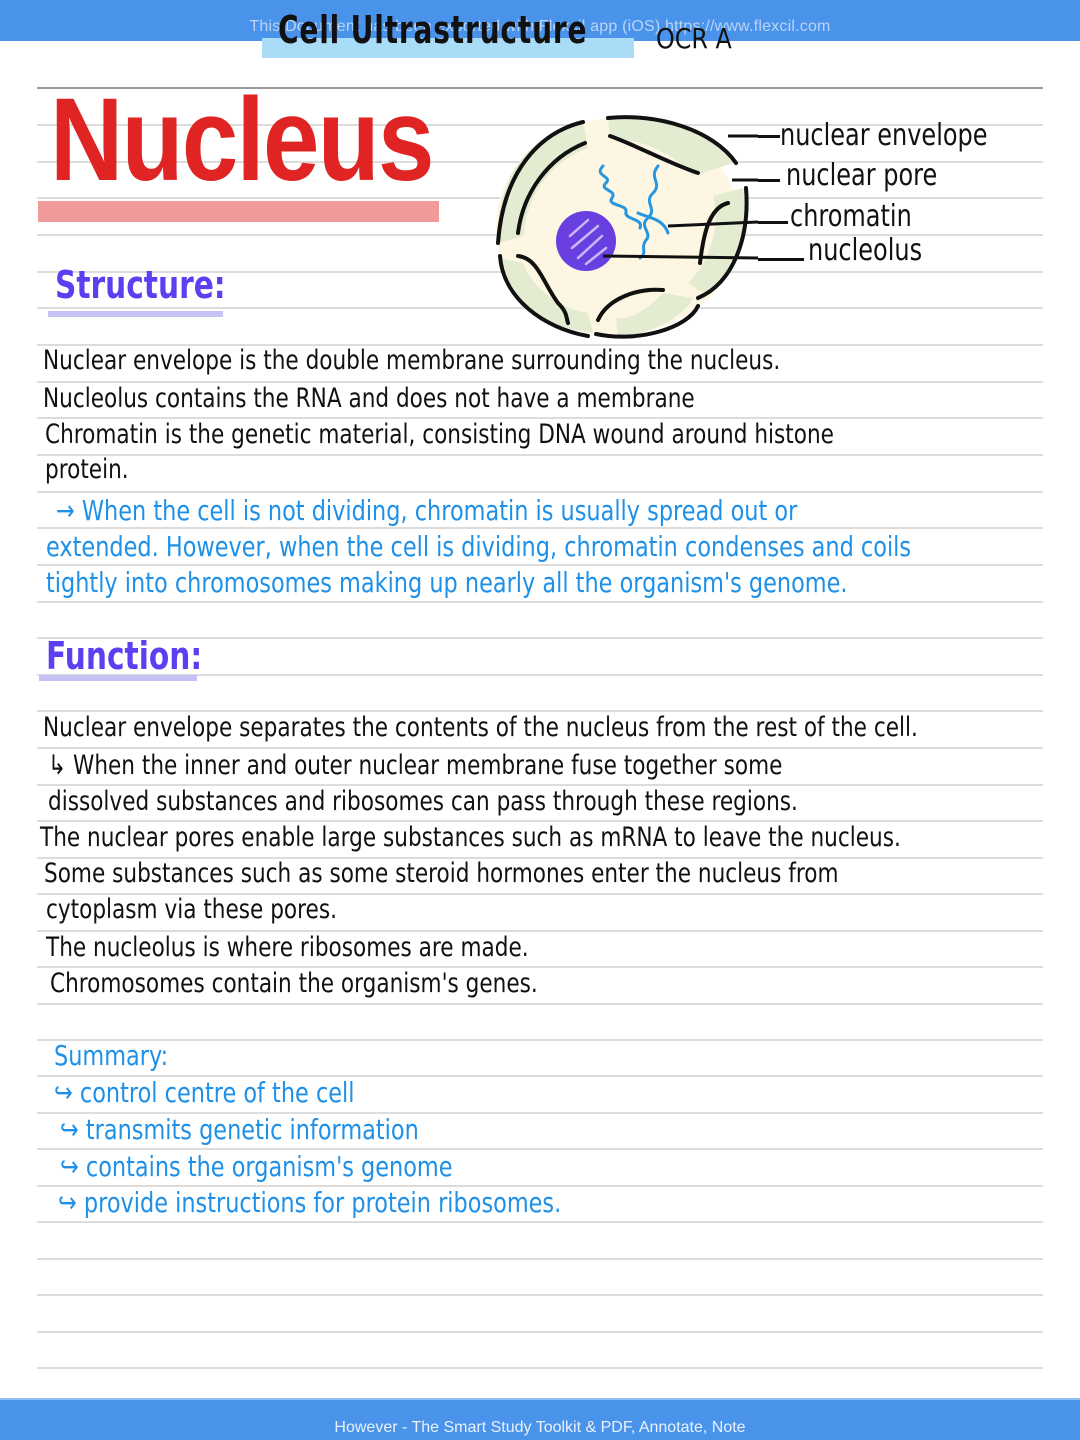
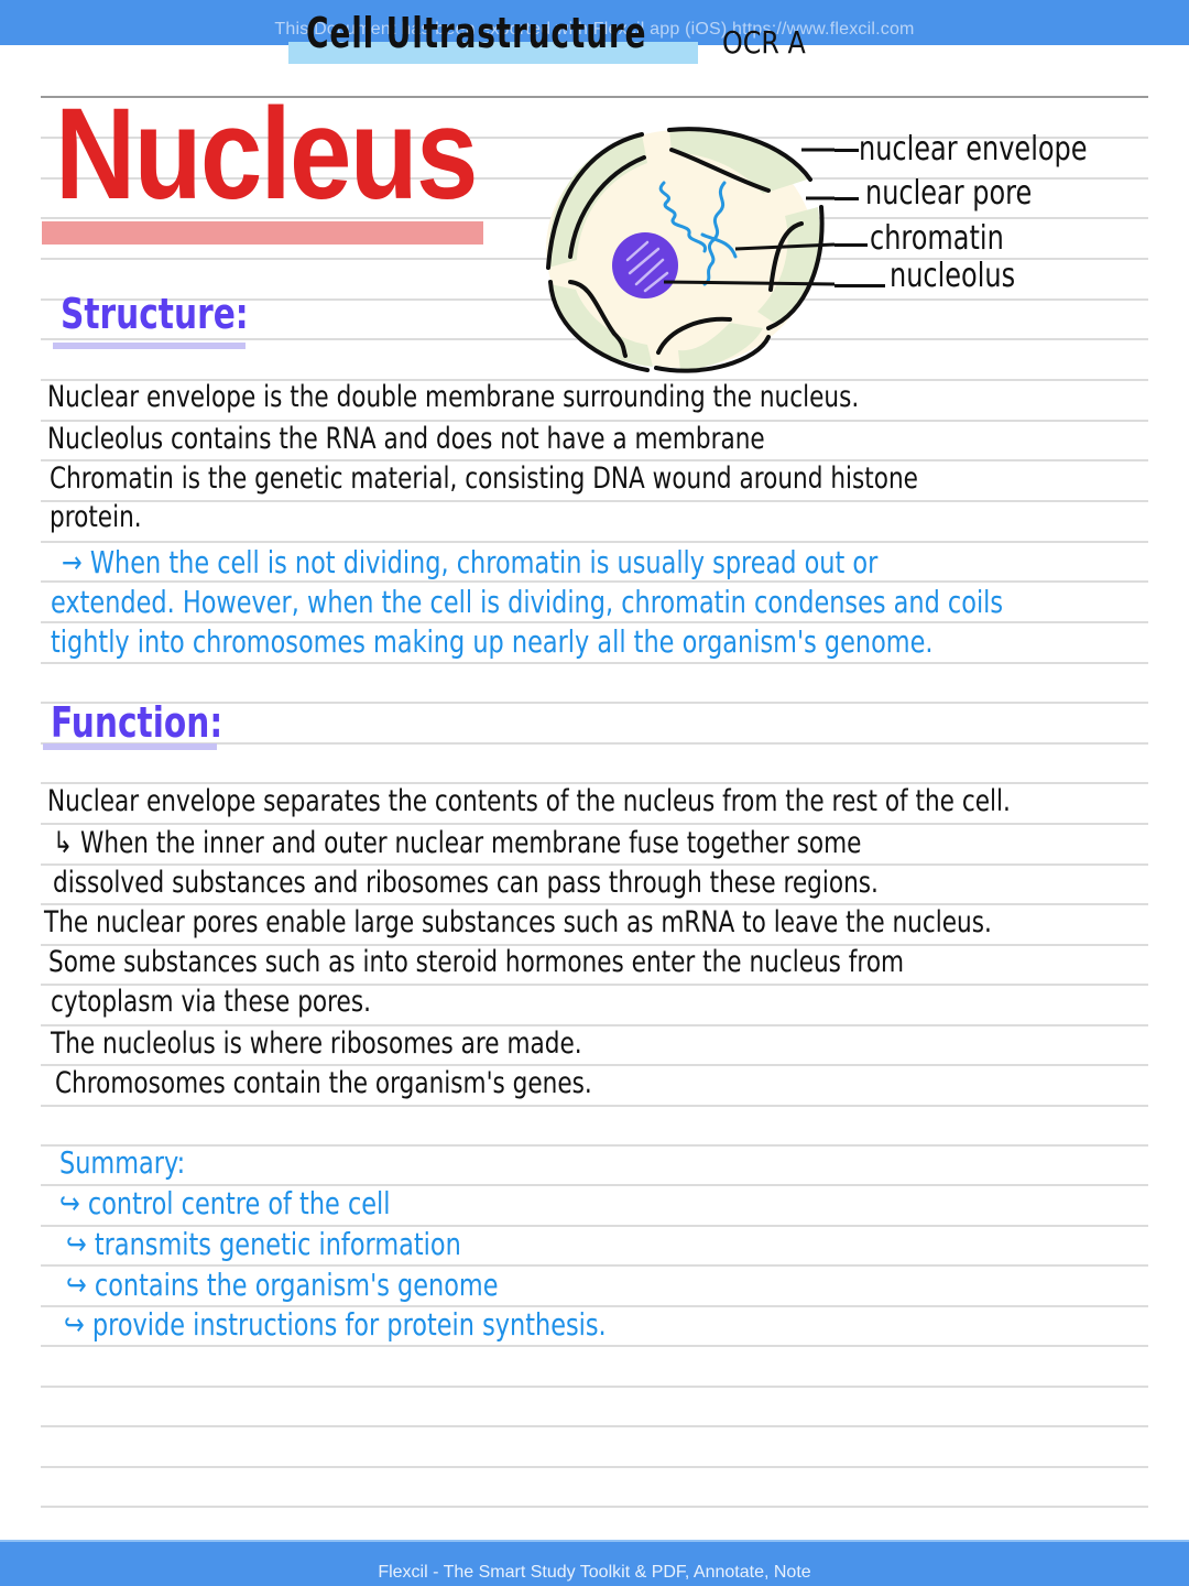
  This Document has been exported with Flexcil app (iOS) https://www.flexcil.com
  Cell Ultrastructure
  OCR A
  Nucleus
  nuclear envelope
  nuclear pore
  chromatin
  nucleolus
  Structure:
  Nuclear envelope is the double membrane surrounding the nucleus.
  Nucleolus contains the RNA and does not have a membrane
  Chromatin is the genetic material, consisting DNA wound around histone
  protein.
  → When the cell is not dividing, chromatin is usually spread out or
  extended. However, when the cell is dividing, chromatin condenses and coils
  tightly into chromosomes making up nearly all the organism's genome.
  Function:
  Nuclear envelope separates the contents of the nucleus from the rest of the cell.
  ↳ When the inner and outer nuclear membrane fuse together some
  dissolved substances and ribosomes can pass through these regions.
  The nuclear pores enable large substances such as mRNA to leave the nucleus.
- Some substances such as some steroid hormones enter the nucleus from
+ Some substances such as into steroid hormones enter the nucleus from
  cytoplasm via these pores.
  The nucleolus is where ribosomes are made.
  Chromosomes contain the organism's genes.
  Summary:
  ↪ control centre of the cell
  ↪ transmits genetic information
  ↪ contains the organism's genome
- ↪ provide instructions for protein ribosomes.
+ ↪ provide instructions for protein synthesis.
- However - The Smart Study Toolkit & PDF, Annotate, Note
+ Flexcil - The Smart Study Toolkit & PDF, Annotate, Note
